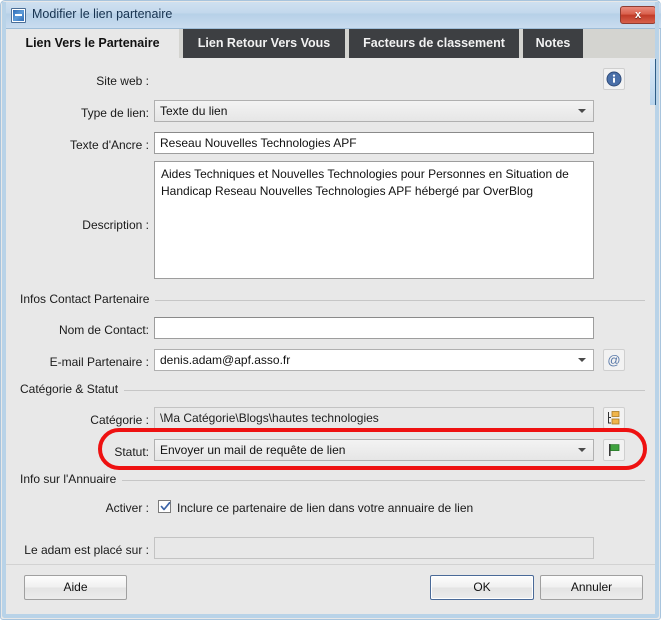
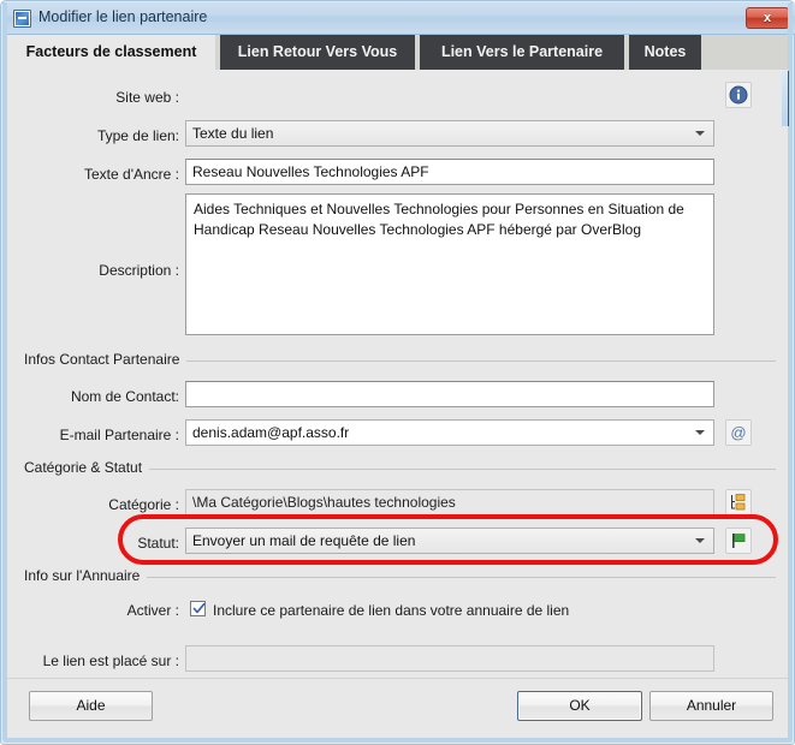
  Modifier le lien partenaire
  x
- Lien Vers le Partenaire
+ Facteurs de classement
  Lien Retour Vers Vous
- Facteurs de classement
+ Lien Vers le Partenaire
  Notes
  Site web :
  Type de lien:
  Texte du lien
  Texte d'Ancre :
  Reseau Nouvelles Technologies APF
  Description :
  Aides Techniques et Nouvelles Technologies pour Personnes en Situation de Handicap Reseau Nouvelles Technologies APF hébergé par OverBlog
  Infos Contact Partenaire
  Nom de Contact:
  E-mail Partenaire :
  denis.adam@apf.asso.fr
  @
  Catégorie & Statut
  Catégorie :
  \Ma Catégorie\Blogs\hautes technologies
  Statut:
  Envoyer un mail de requête de lien
  Info sur l'Annuaire
  Activer :
  Inclure ce partenaire de lien dans votre annuaire de lien
- Le adam est placé sur :
+ Le lien est placé sur :
  Aide
  OK
  Annuler
